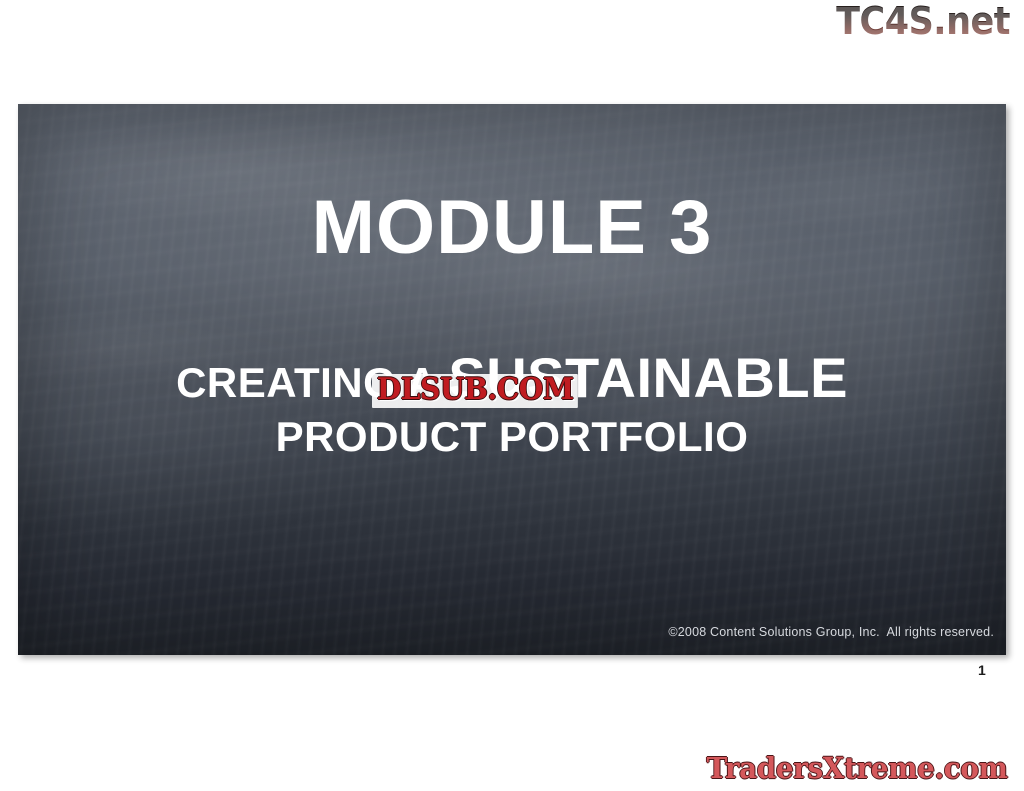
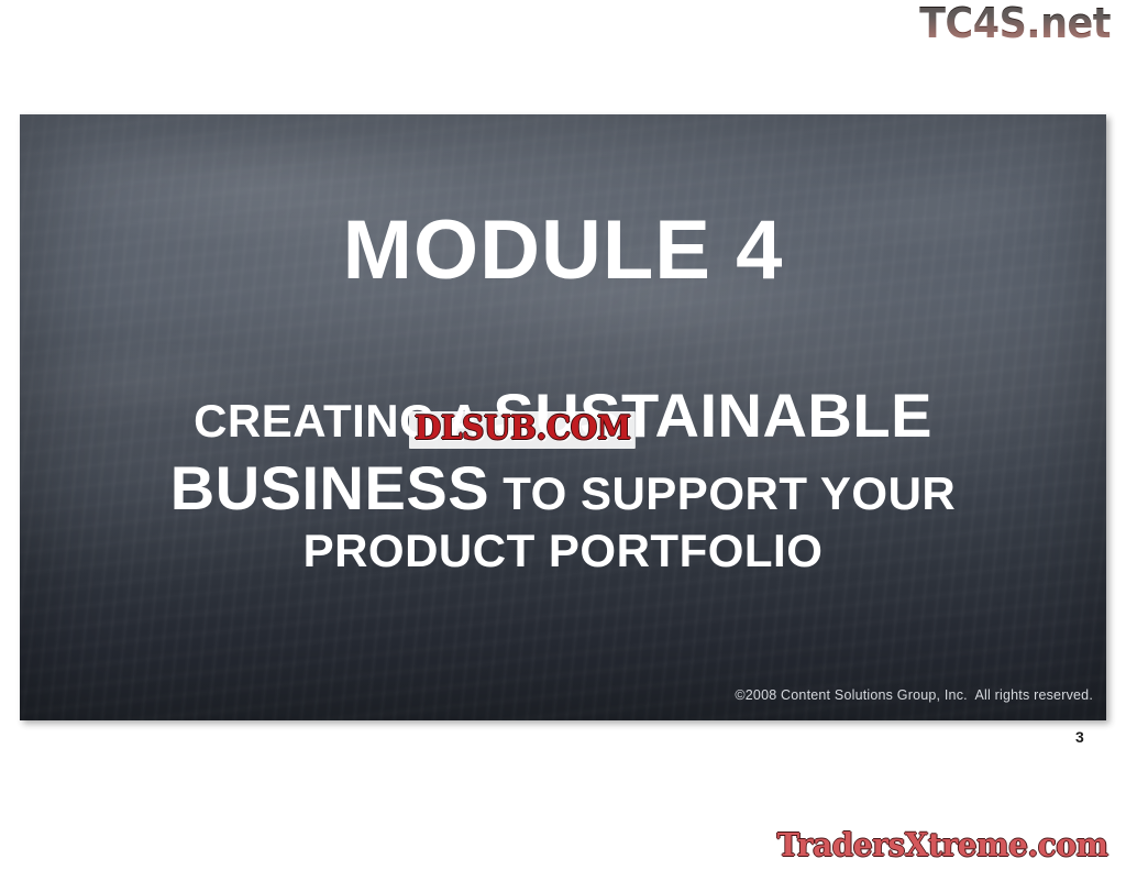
  TC4S.net
- MODULE 3
+ MODULE 4
  CREATIN TAINABLE
+ BUSINESS TO SUPPORT YOUR
  PRODUCT PORTFOLIO
  ©2008 Content Solutions Group, Inc. All rights reserved.
- 1
+ 3
  DLSUB.COM
  TradersXtreme.com
